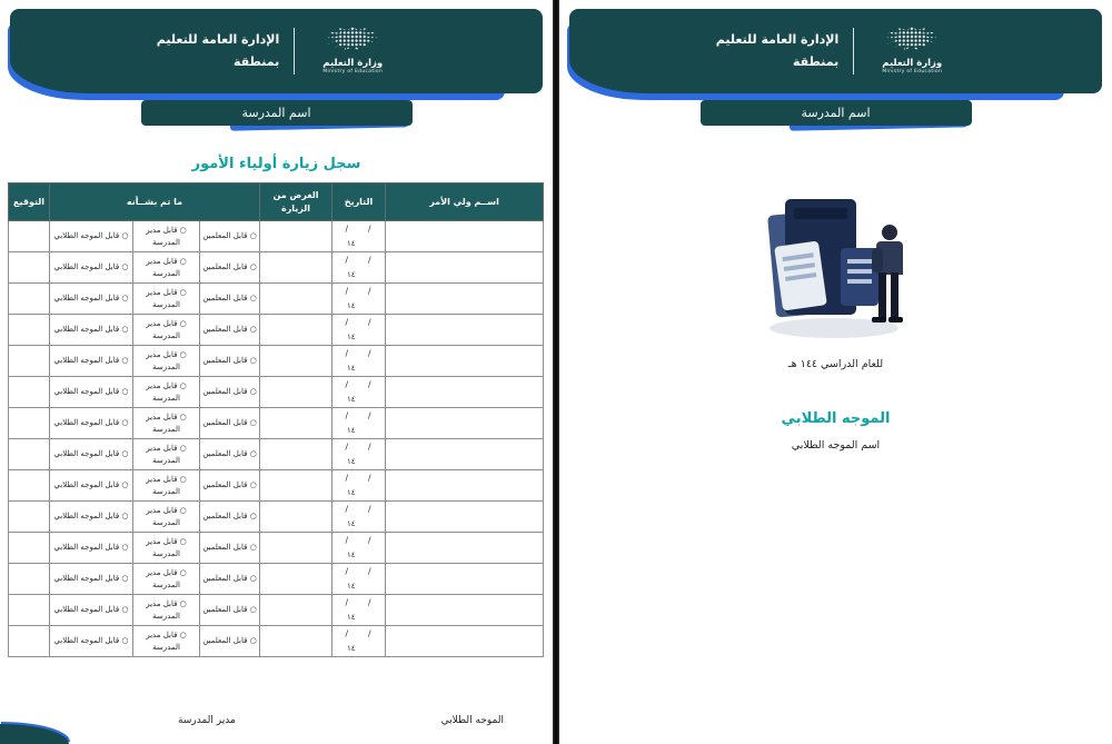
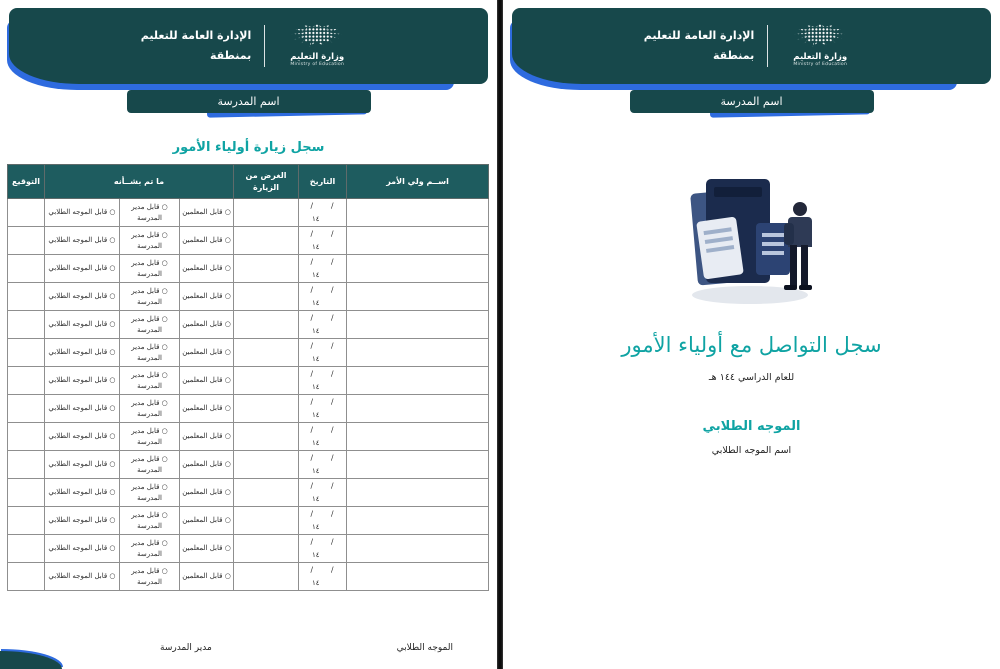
  وزارة التعليم
  الإدارة العامة للتعليم
  بمنطقة
  اسم المدرسة
  سجل زيارة أولياء الأمور
  اســم ولي الأمر	التاريخ	الغرض من الزيارة	ما تم بشــأنه	التوقيع
  	/ / ١٤		○ قابل المعلمين	○ قابل مدير المدرسة	○ قابل الموجه الطلابي
  	/ / ١٤		○ قابل المعلمين	○ قابل مدير المدرسة	○ قابل الموجه الطلابي
  	/ / ١٤		○ قابل المعلمين	○ قابل مدير المدرسة	○ قابل الموجه الطلابي
  	/ / ١٤		○ قابل المعلمين	○ قابل مدير المدرسة	○ قابل الموجه الطلابي
  	/ / ١٤		○ قابل المعلمين	○ قابل مدير المدرسة	○ قابل الموجه الطلابي
  	/ / ١٤		○ قابل المعلمين	○ قابل مدير المدرسة	○ قابل الموجه الطلابي
  	/ / ١٤		○ قابل المعلمين	○ قابل مدير المدرسة	○ قابل الموجه الطلابي
  	/ / ١٤		○ قابل المعلمين	○ قابل مدير المدرسة	○ قابل الموجه الطلابي
  	/ / ١٤		○ قابل المعلمين	○ قابل مدير المدرسة	○ قابل الموجه الطلابي
  	/ / ١٤		○ قابل المعلمين	○ قابل مدير المدرسة	○ قابل الموجه الطلابي
  	/ / ١٤		○ قابل المعلمين	○ قابل مدير المدرسة	○ قابل الموجه الطلابي
  	/ / ١٤		○ قابل المعلمين	○ قابل مدير المدرسة	○ قابل الموجه الطلابي
  	/ / ١٤		○ قابل المعلمين	○ قابل مدير المدرسة	○ قابل الموجه الطلابي
  	/ / ١٤		○ قابل المعلمين	○ قابل مدير المدرسة	○ قابل الموجه الطلابي
  الموجه الطلابي
  مدير المدرسة
  وزارة التعليم
  الإدارة العامة للتعليم
  بمنطقة
  اسم المدرسة
+ سجل التواصل مع أولياء الأمور
  للعام الدراسي ١٤٤ هـ
  الموجه الطلابي
  اسم الموجه الطلابي
